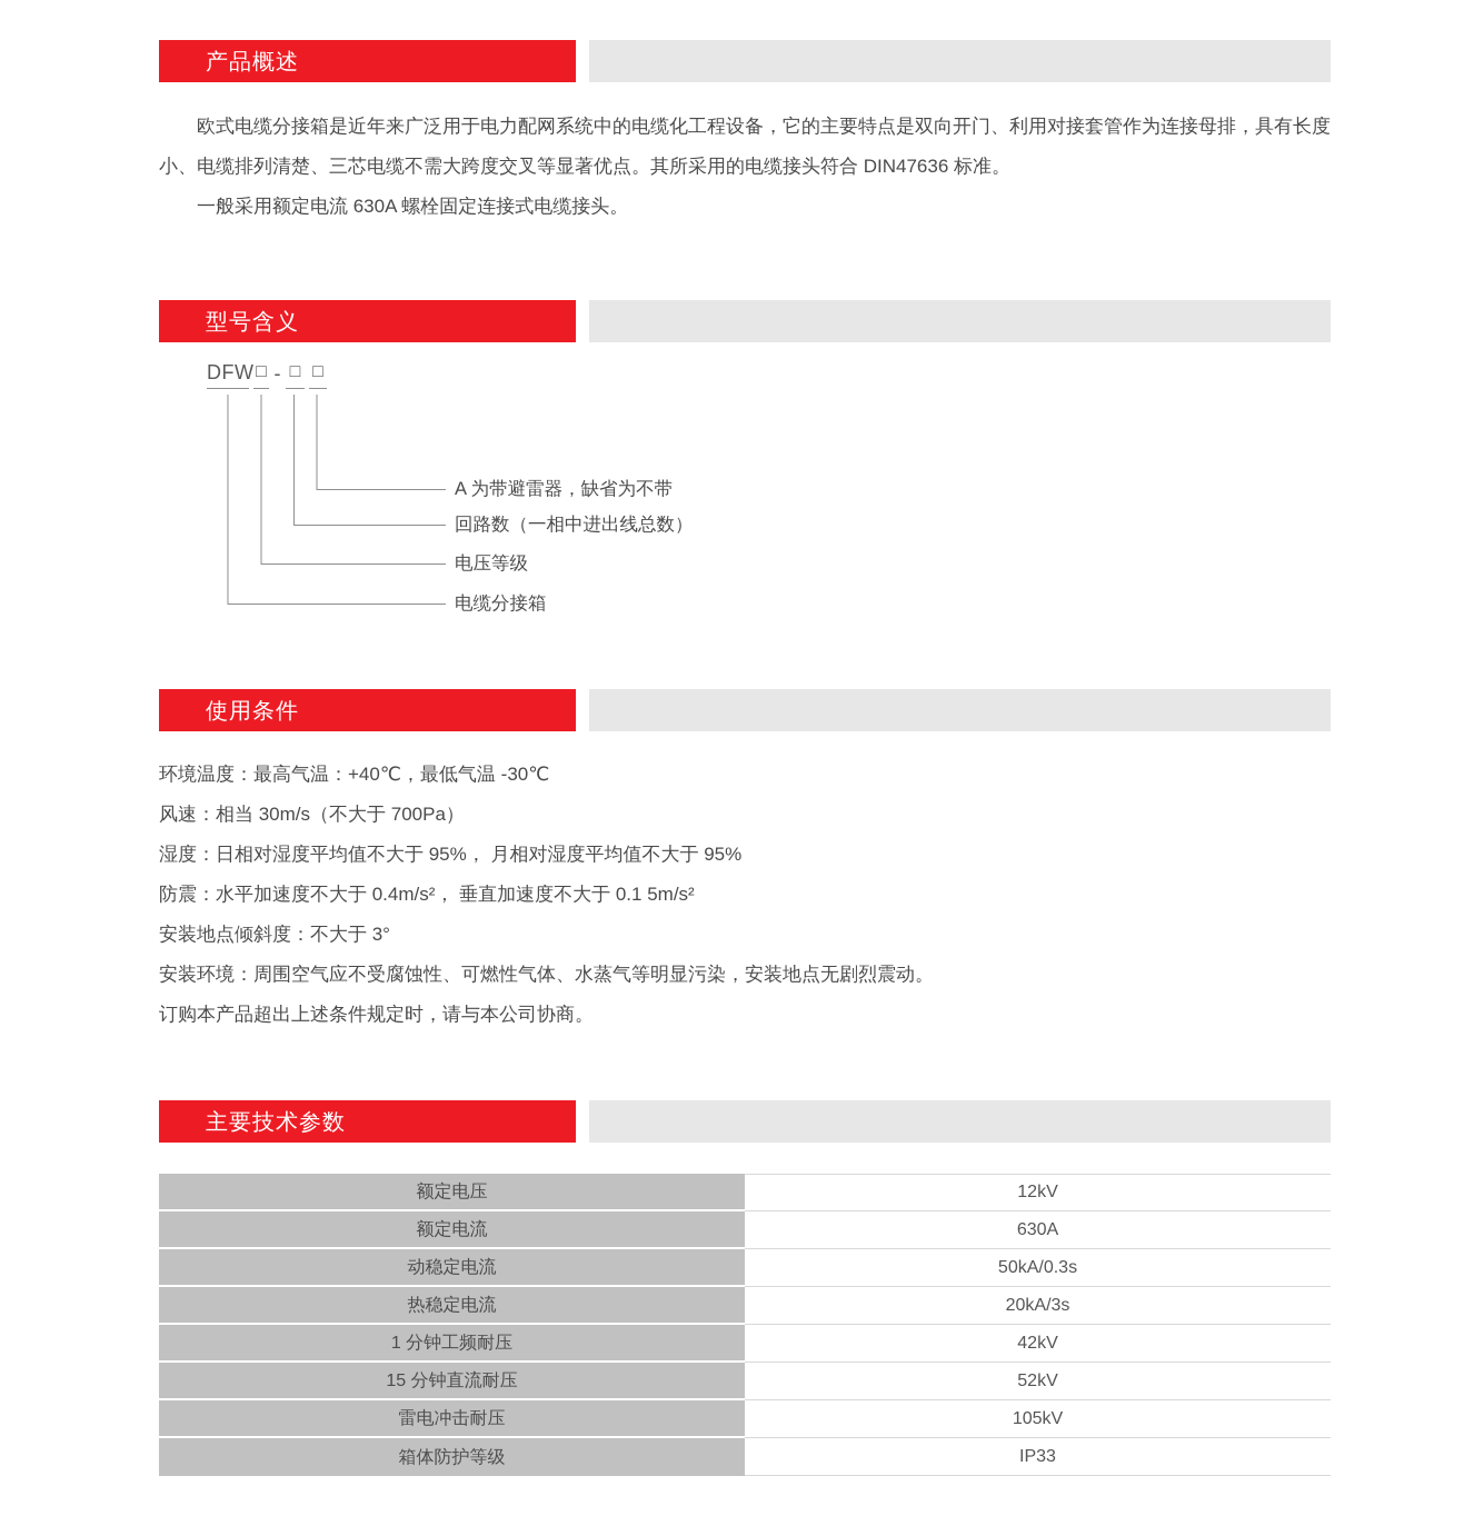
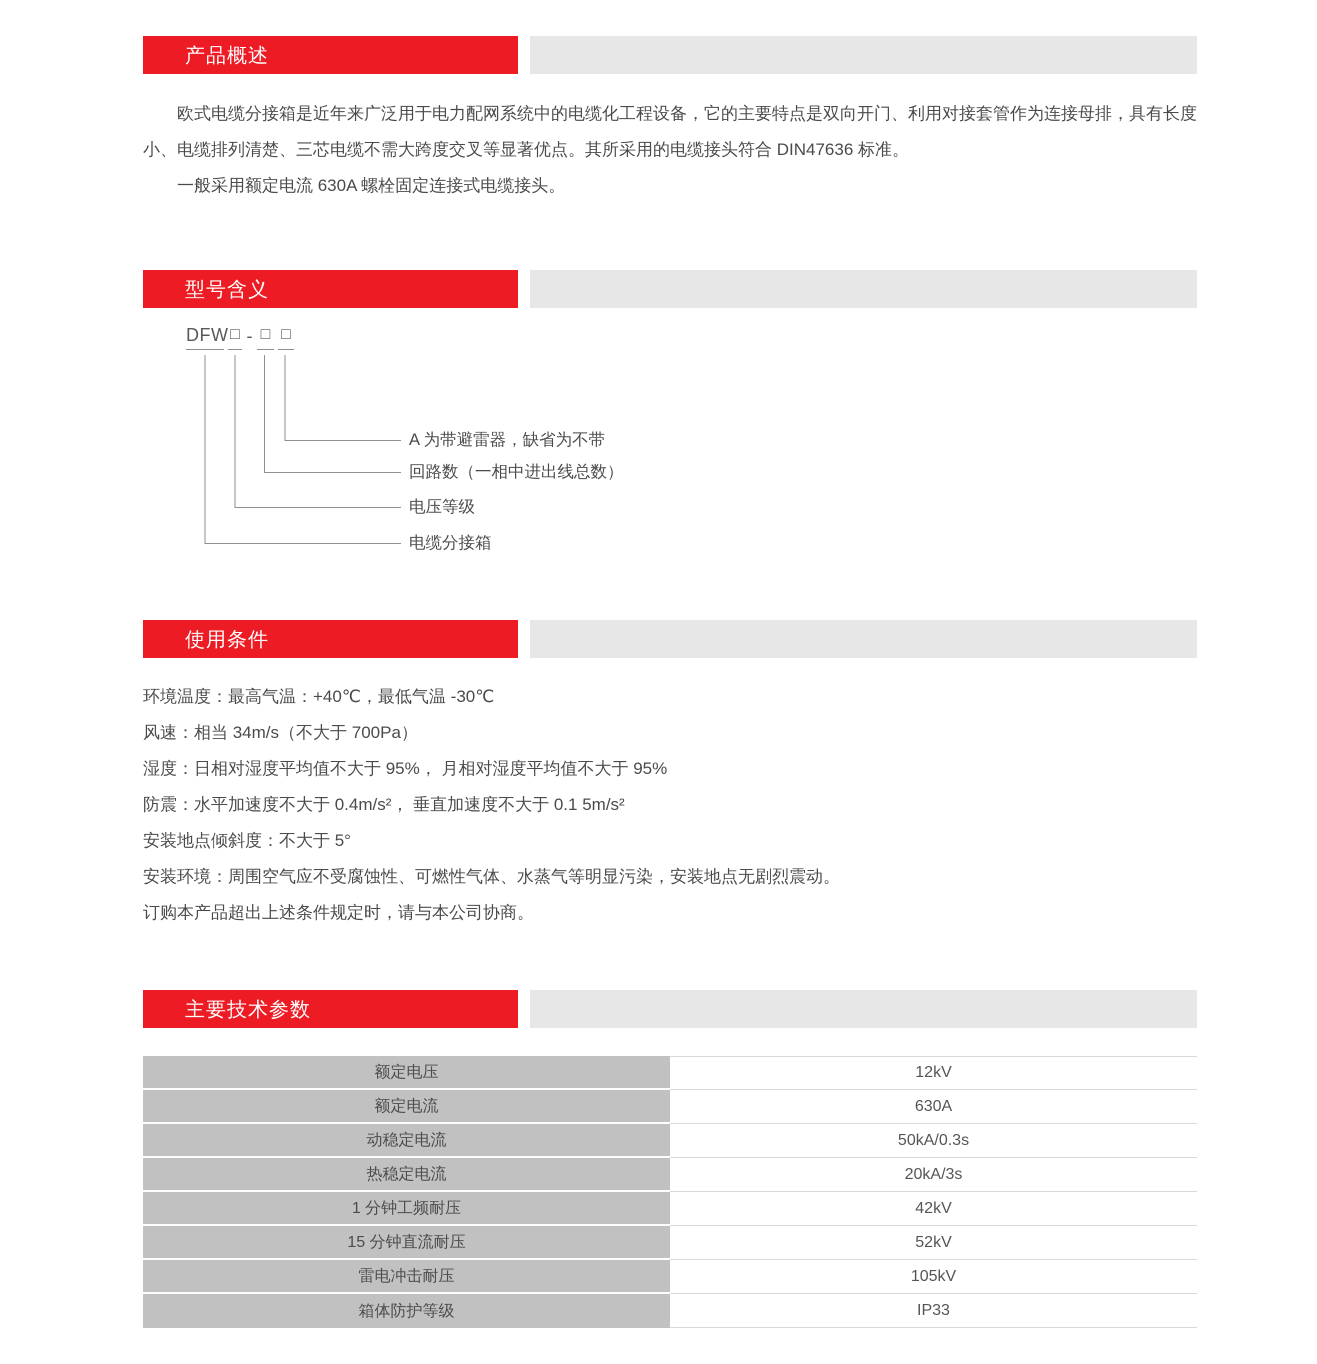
  产品概述
  欧式电缆分接箱是近年来广泛用于电力配网系统中的电缆化工程设备，它的主要特点是双向开门、利用对接套管作为连接母排，具有长度小、电缆排列清楚、三芯电缆不需大跨度交叉等显著优点。其所采用的电缆接头符合 DIN47636 标准。
  一般采用额定电流 630A 螺栓固定连接式电缆接头。
  型号含义
  DFW
  □
  -
  □
  □
  A 为带避雷器，缺省为不带
  回路数（一相中进出线总数）
  电压等级
  电缆分接箱
  使用条件
  环境温度：最高气温：+40℃，最低气温 -30℃
- 风速：相当 30m/s（不大于 700Pa）
+ 风速：相当 34m/s（不大于 700Pa）
  湿度：日相对湿度平均值不大于 95%， 月相对湿度平均值不大于 95%
  防震：水平加速度不大于 0.4m/s²， 垂直加速度不大于 0.1 5m/s²
- 安装地点倾斜度：不大于 3°
+ 安装地点倾斜度：不大于 5°
  安装环境：周围空气应不受腐蚀性、可燃性气体、水蒸气等明显污染，安装地点无剧烈震动。
  订购本产品超出上述条件规定时，请与本公司协商。
  主要技术参数
  额定电压
  12kV
  额定电流
  630A
  动稳定电流
  50kA/0.3s
  热稳定电流
  20kA/3s
  1 分钟工频耐压
  42kV
  15 分钟直流耐压
  52kV
  雷电冲击耐压
  105kV
  箱体防护等级
  IP33
